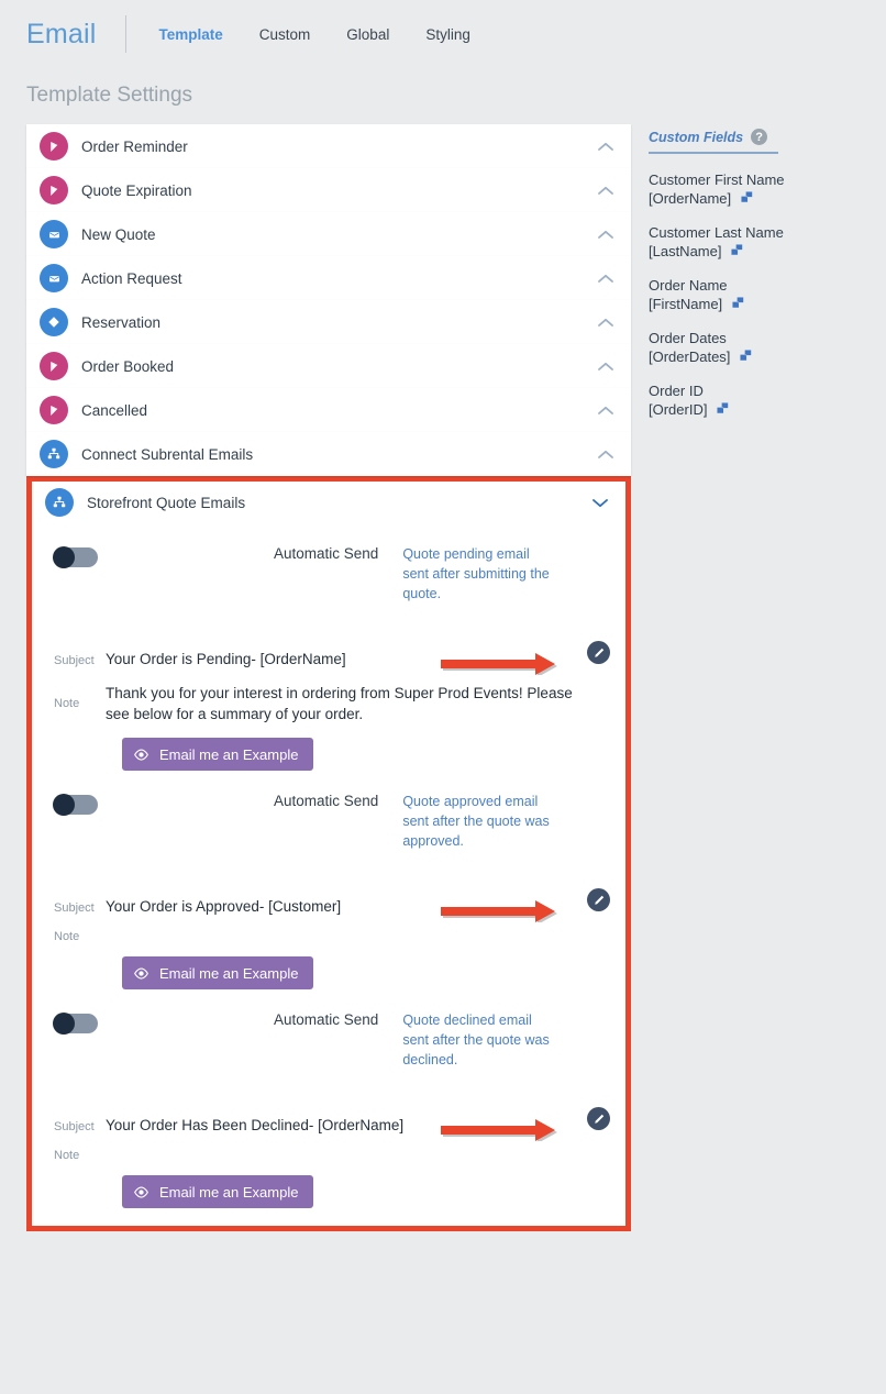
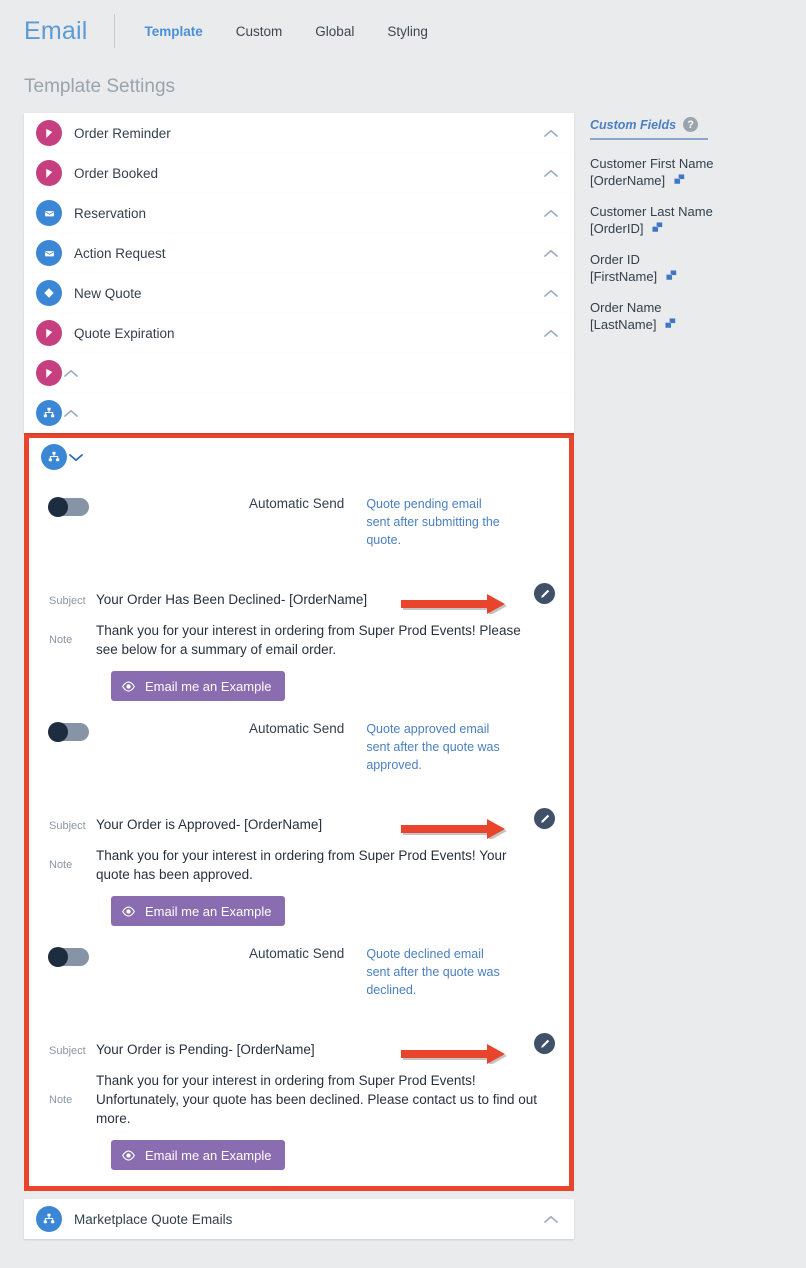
  Email
  Template
  Custom
  Global
  Styling
  Template Settings
  Order Reminder
- Quote Expiration
+ Order Booked
- New Quote
+ Reservation
  Action Request
- Reservation
+ New Quote
- Order Booked
+ Quote Expiration
- Cancelled
- Connect Subrental Emails
- Storefront Quote Emails
  Automatic Send
  Quote pending email sent after submitting the quote.
  Subject
- Your Order is Pending- [OrderName]
+ Your Order Has Been Declined- [OrderName]
  Note
- Thank you for your interest in ordering from Super Prod Events! Please see below for a summary of your order.
+ Thank you for your interest in ordering from Super Prod Events! Please see below for a summary of email order.
  Email me an Example
  Automatic Send
  Quote approved email sent after the quote was approved.
  Subject
- Your Order is Approved- [Customer]
+ Your Order is Approved- [OrderName]
  Note
+ Thank you for your interest in ordering from Super Prod Events! Your quote has been approved.
  Email me an Example
  Automatic Send
  Quote declined email sent after the quote was declined.
  Subject
- Your Order Has Been Declined- [OrderName]
+ Your Order is Pending- [OrderName]
  Note
+ Thank you for your interest in ordering from Super Prod Events! Unfortunately, your quote has been declined. Please contact us to find out more.
  Email me an Example
+ Marketplace Quote Emails
  Custom Fields
  ?
  Customer First Name
  [OrderName]
  Customer Last Name
- [LastName]
+ [OrderID]
- Order Name
+ Order ID
  [FirstName]
- Order Dates
- [OrderDates]
- Order ID
+ Order Name
- [OrderID]
+ [LastName]
